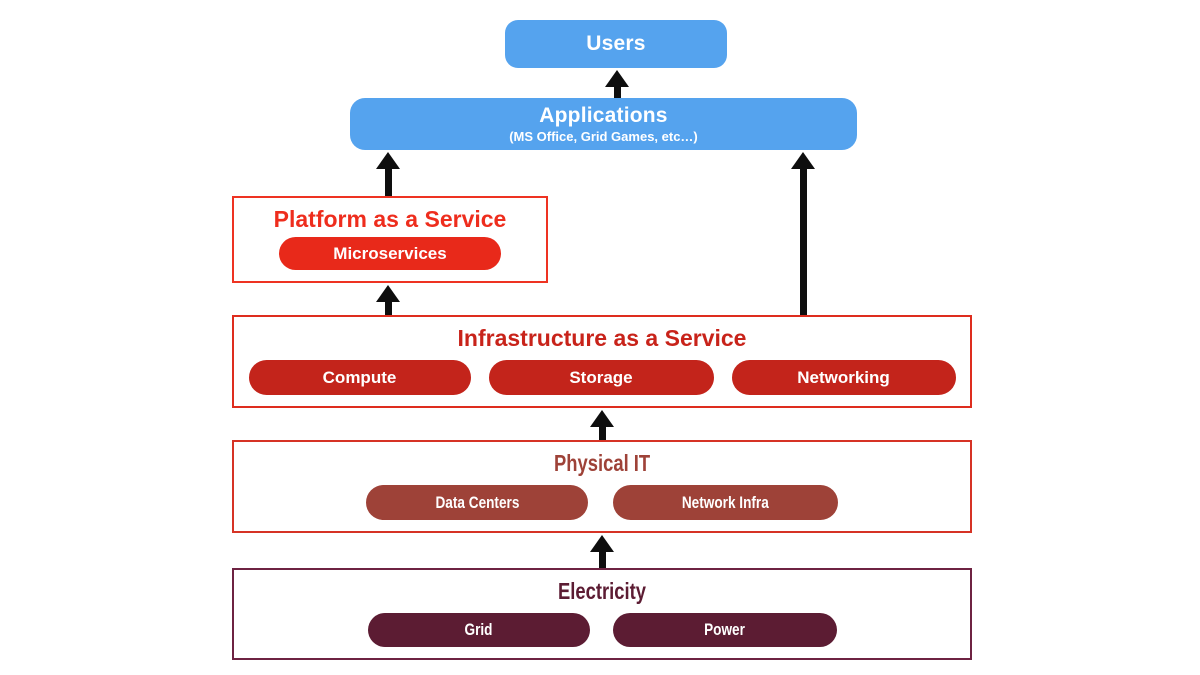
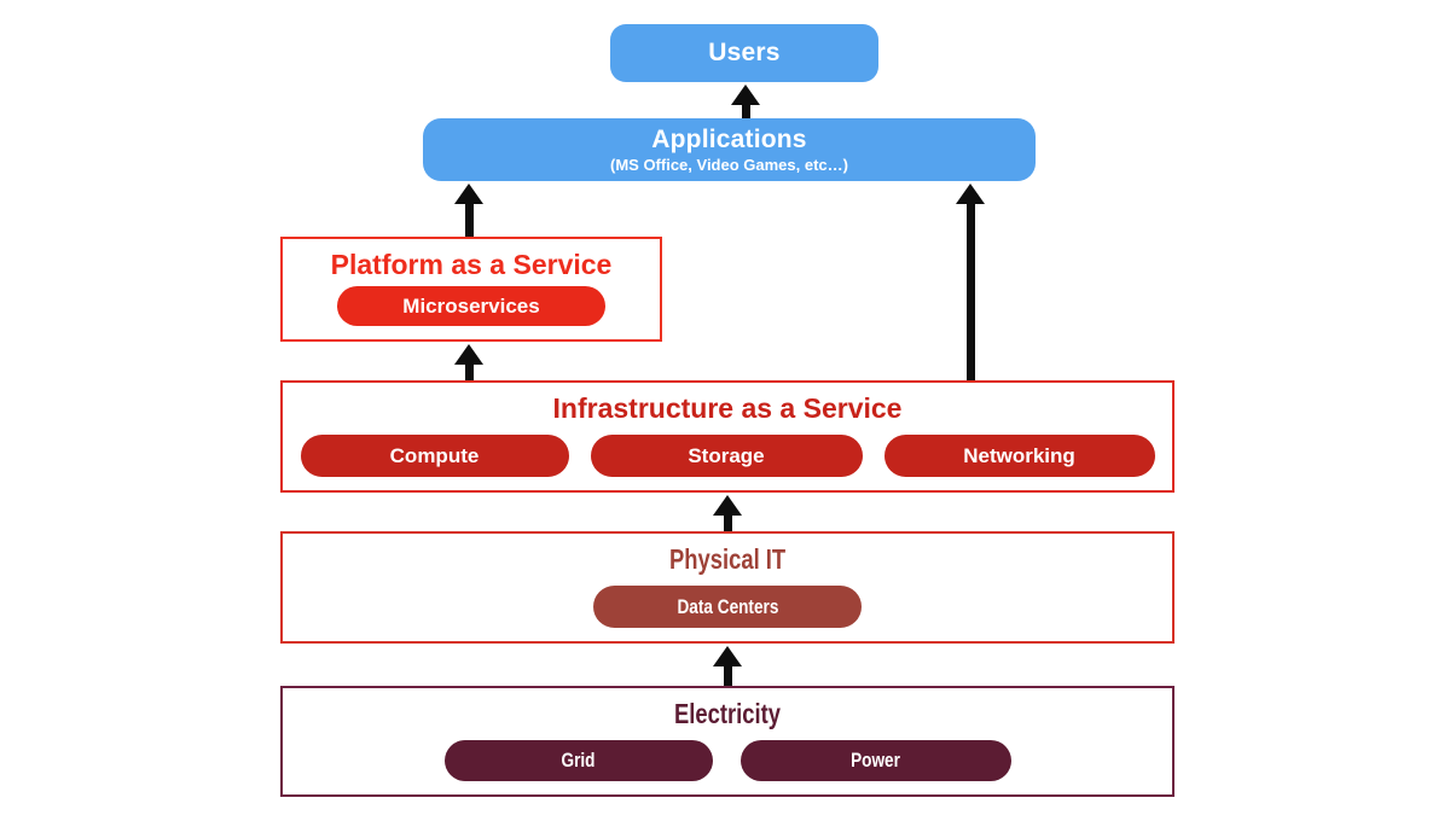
  Users
  Applications
- (MS Office, Grid Games, etc…)
+ (MS Office, Video Games, etc…)
  Platform as a Service
  Microservices
  Infrastructure as a Service
  Compute
  Storage
  Networking
  Physical IT
  Data Centers
- Network Infra
  Electricity
  Grid
  Power
